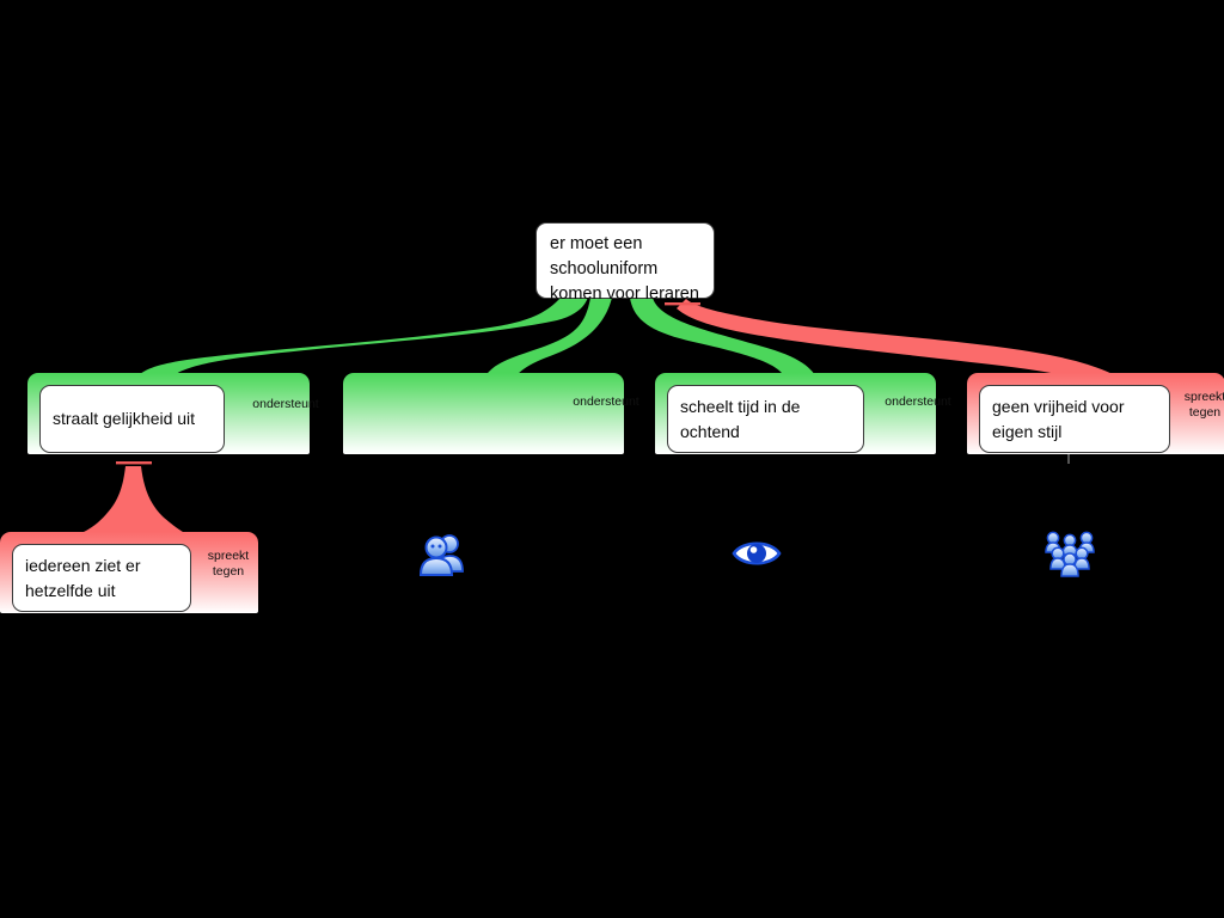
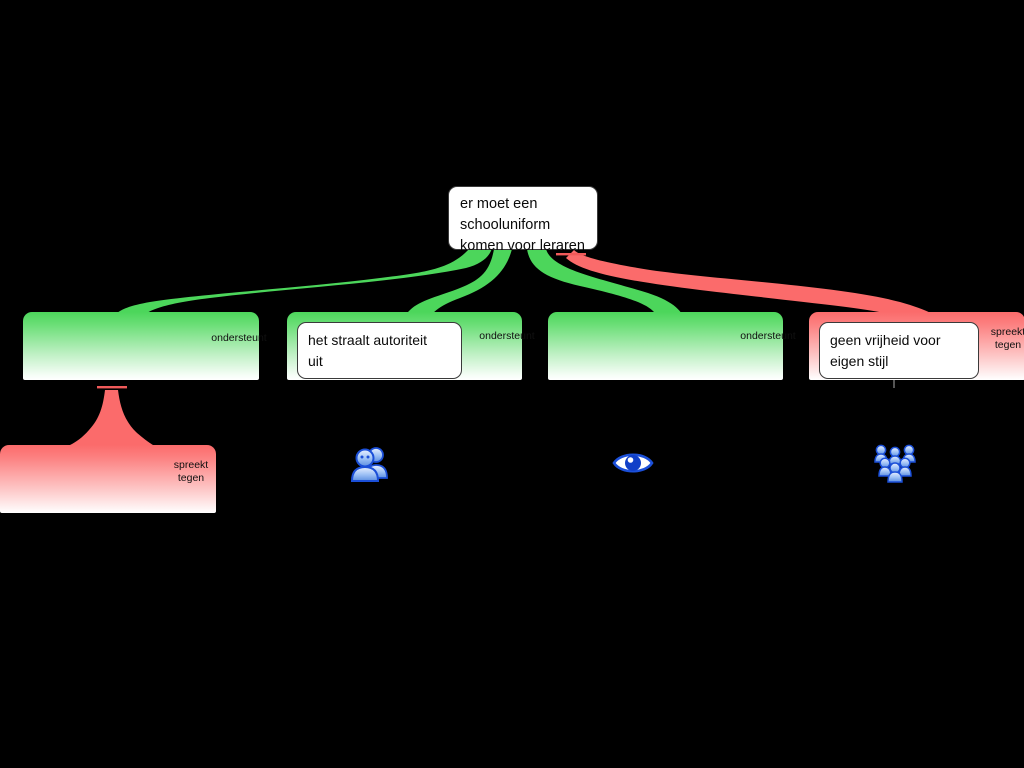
  er moet een
  schooluniform
  komen voor leraren
- straalt gelijkheid uit
  ondersteunt
+ het straalt autoriteit
+ uit
  ondersteunt
- scheelt tijd in de
- ochtend
  ondersteunt
  geen vrijheid voor
  eigen stijl
  spreek
  tegen
- iedereen ziet er
- hetzelfde uit
  spreekt
  tegen
